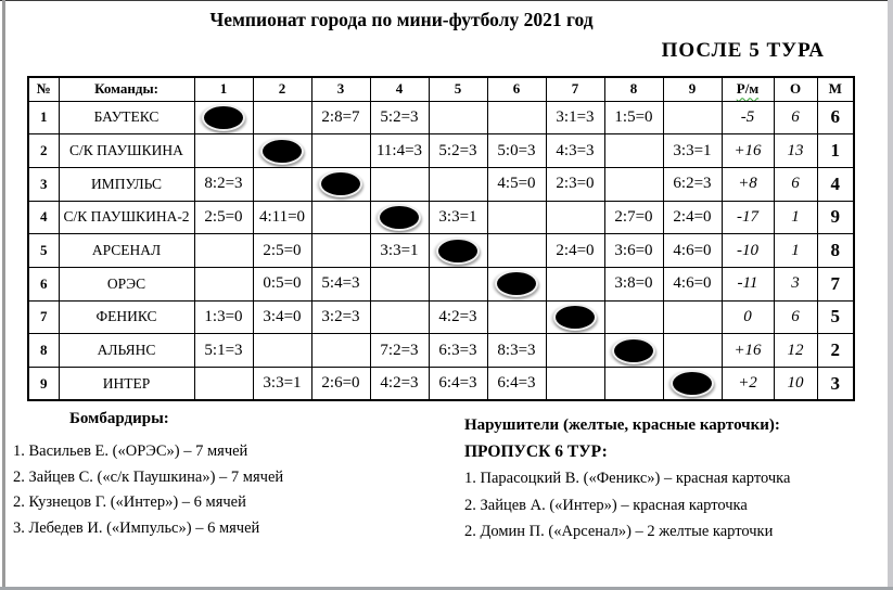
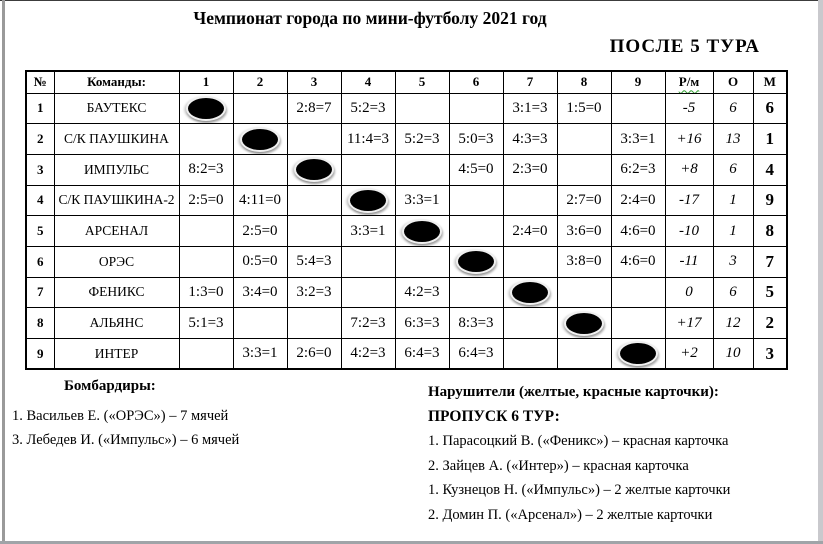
  Чемпионат города по мини-футболу 2021 год
  ПОСЛЕ 5 ТУРА
  №	Команды:	1	2	3	4	5	6	7	8	9	Р/м	О	М
  1	БАУТЕКС			2:8=7	5:2=3			3:1=3	1:5=0		-5	6	6
  2	С/К ПАУШКИНА				11:4=3	5:2=3	5:0=3	4:3=3		3:3=1	+16	13	1
  3	ИМПУЛЬС	8:2=3					4:5=0	2:3=0		6:2=3	+8	6	4
  4	С/К ПАУШКИНА-2	2:5=0	4:11=0			3:3=1			2:7=0	2:4=0	-17	1	9
  5	АРСЕНАЛ		2:5=0		3:3=1			2:4=0	3:6=0	4:6=0	-10	1	8
  6	ОРЭС		0:5=0	5:4=3					3:8=0	4:6=0	-11	3	7
  7	ФЕНИКС	1:3=0	3:4=0	3:2=3		4:2=3					0	6	5
- 8	АЛЬЯНС	5:1=3			7:2=3	6:3=3	8:3=3				+16	12	2
+ 8	АЛЬЯНС	5:1=3			7:2=3	6:3=3	8:3=3				+17	12	2
  9	ИНТЕР		3:3=1	2:6=0	4:2=3	6:4=3	6:4=3				+2	10	3
  Бомбардиры:
  1. Васильев Е. («ОРЭС») – 7 мячей
- 2. Зайцев С. («с/к Паушкина») – 7 мячей
- 2. Кузнецов Г. («Интер») – 6 мячей
  3. Лебедев И. («Импульс») – 6 мячей
  Нарушители (желтые, красные карточки):
  ПРОПУСК 6 ТУР:
  1. Парасоцкий В. («Феникс») – красная карточка
  2. Зайцев А. («Интер») – красная карточка
+ 1. Кузнецов Н. («Импульс») – 2 желтые карточки
  2. Домин П. («Арсенал») – 2 желтые карточки
